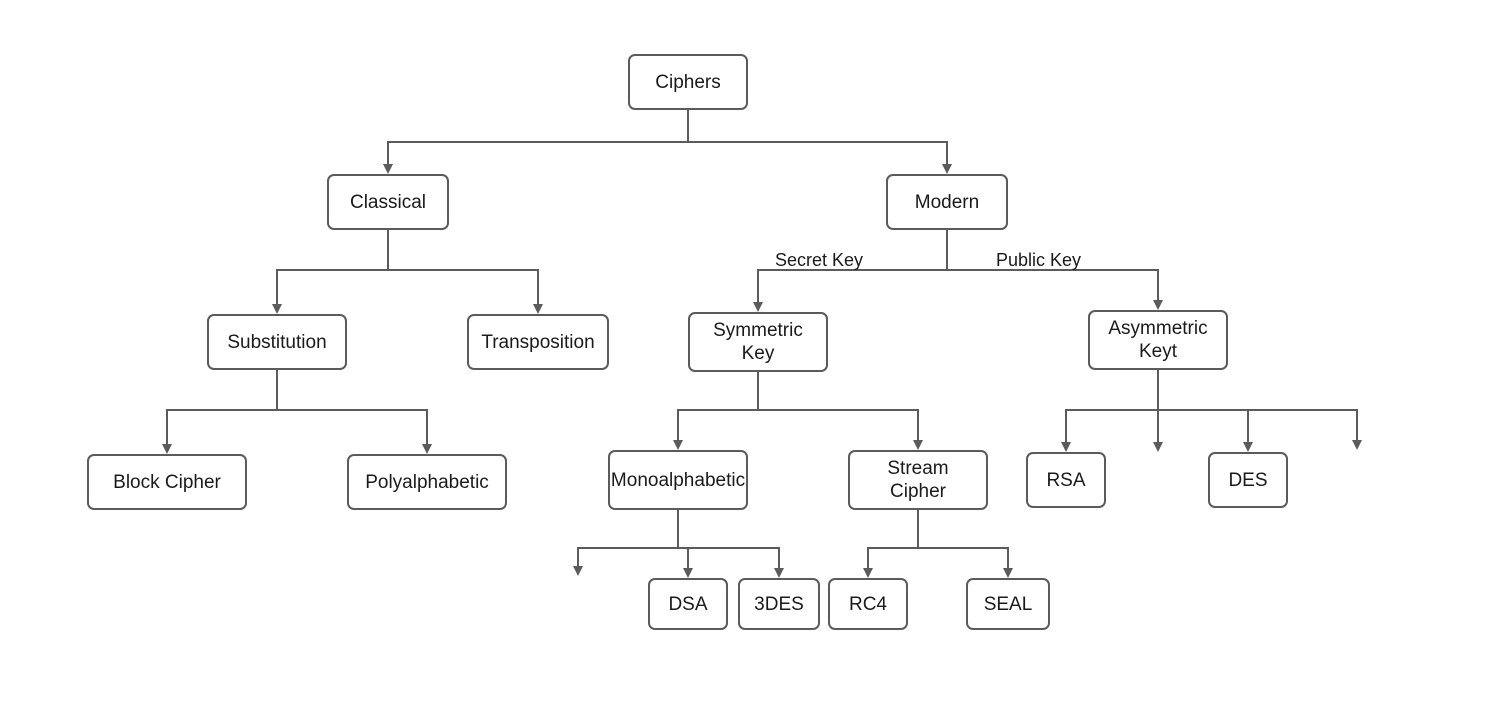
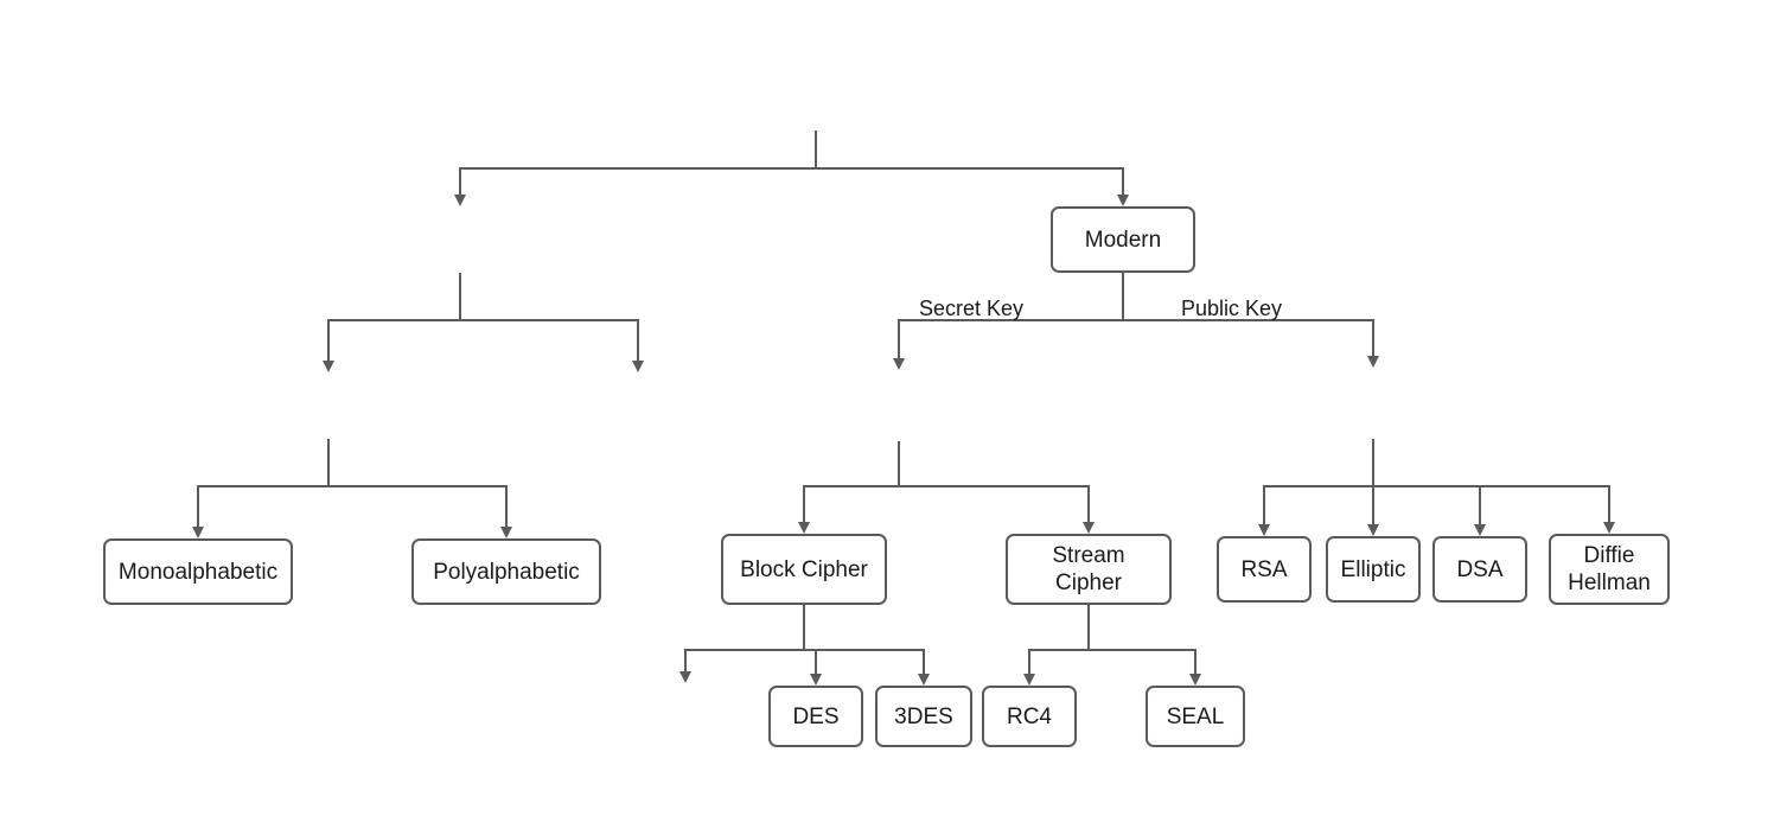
- Ciphers
- Classical
  Modern
- Substitution
- Transposition
- Symmetric
- Key
- Asymmetric
- Keyt
- Block Cipher
+ Monoalphabetic
  Polyalphabetic
- Monoalphabetic
+ Block Cipher
  Stream
  Cipher
  RSA
+ Elliptic
- DES
+ DSA
+ Diffie
+ Hellman
- DSA
+ DES
  3DES
  RC4
  SEAL
  Secret Key
  Public Key
